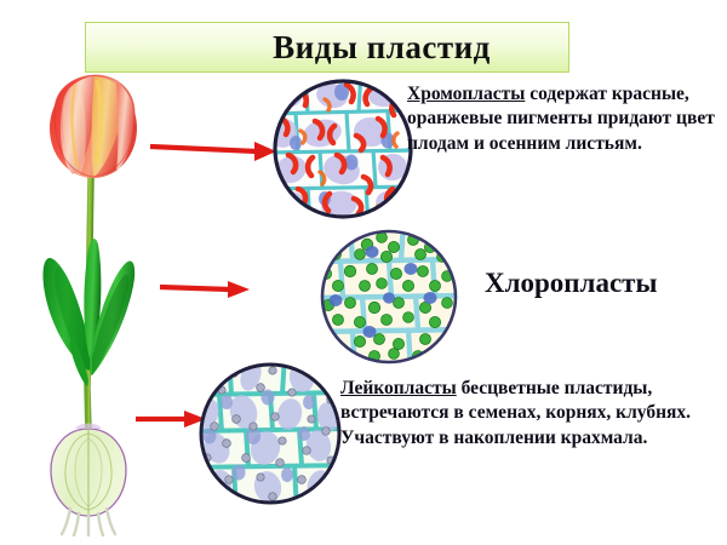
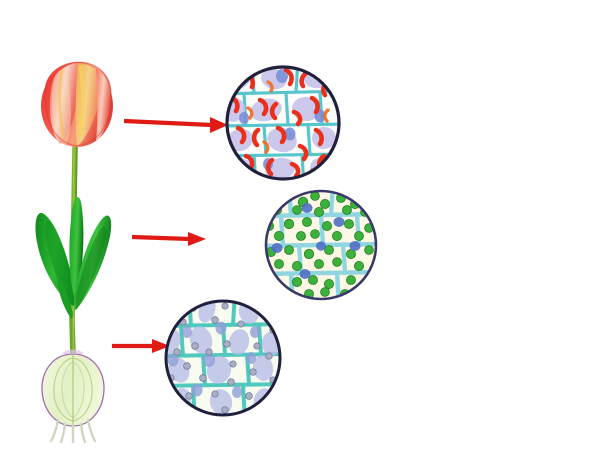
- Виды пластид
- Хромопласты содержат красные, оранжевые пигменты придают цвет плодам и осенним листьям.
- Хлоропласты
- Лейкопласты бесцветные пластиды, встречаются в семенах, корнях, клубнях. Участвуют в накоплении крахмала.
